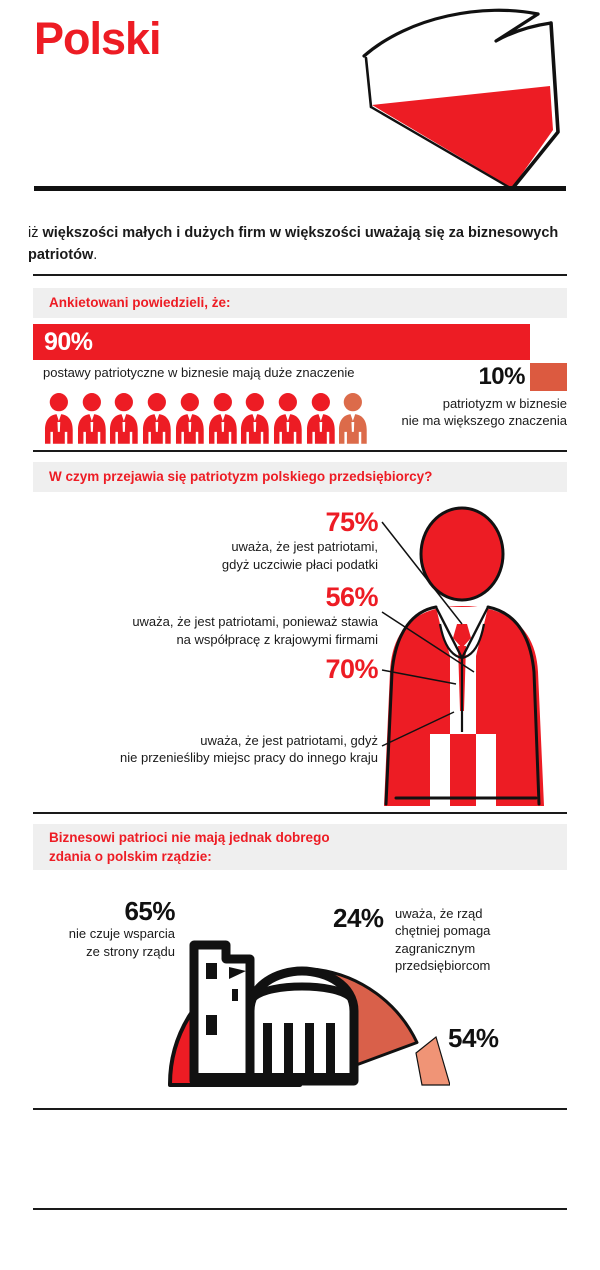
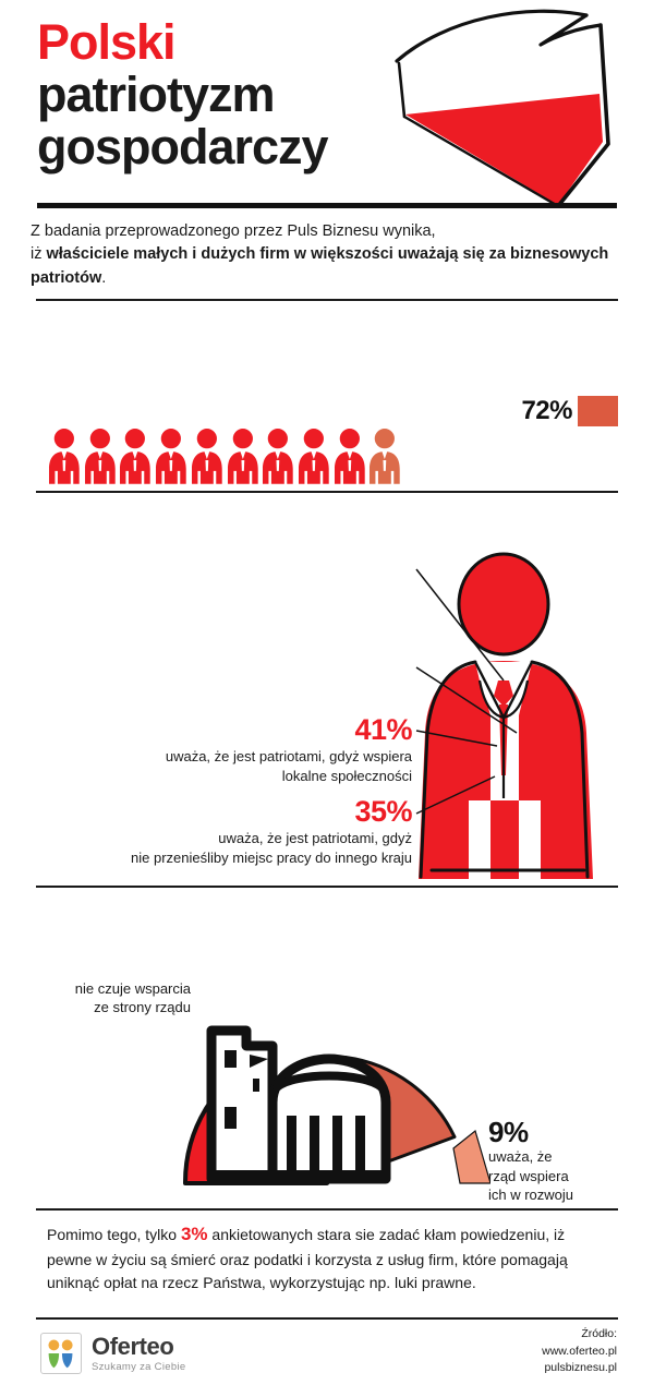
  Polski
+ patriotyzm
+ gospodarczy
+ Z badania przeprowadzonego przez Puls Biznesu wynika,
- iż większości małych i dużych firm w większości uważają się za biznesowych patriotów.
+ iż właściciele małych i dużych firm w większości uważają się za biznesowych patriotów.
- Ankietowani powiedzieli, że:
- 90%
- postawy patriotyczne w biznesie mają duże znaczenie
- 10%
+ 72%
- patriotyzm w biznesie
- nie ma większego znaczenia
- W czym przejawia się patriotyzm polskiego przedsiębiorcy?
- 75%
- uważa, że jest patriotami,
- gdyż uczciwie płaci podatki
- 56%
- uważa, że jest patriotami, ponieważ stawia
- na współpracę z krajowymi firmami
- 70%
+ 41%
+ uważa, że jest patriotami, gdyż wspiera
+ lokalne społeczności
+ 35%
  uważa, że jest patriotami, gdyż
  nie przenieśliby miejsc pracy do innego kraju
- Biznesowi patrioci nie mają jednak dobrego
- zdania o polskim rządzie:
- 65%
  nie czuje wsparcia
  ze strony rządu
- 24% uważa, że rząd
- chętniej pomaga
- zagranicznym
- przedsiębiorcom
- 54%
+ 9%
+ uważa, że
+ rząd wspiera
+ ich w rozwoju
+ Pomimo tego, tylko 3% ankietowanych stara sie zadać kłam powiedzeniu, iż pewne w życiu są śmierć oraz podatki i korzysta z usług firm, które pomagają uniknąć opłat na rzecz Państwa, wykorzystując np. luki prawne.
+ Oferteo
+ Szukamy za Ciebie
+ Źródło:
+ www.oferteo.pl
+ pulsbiznesu.pl
